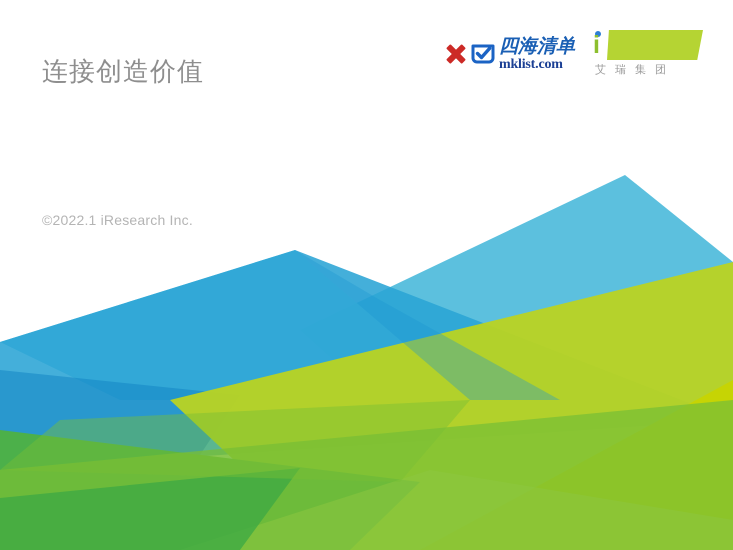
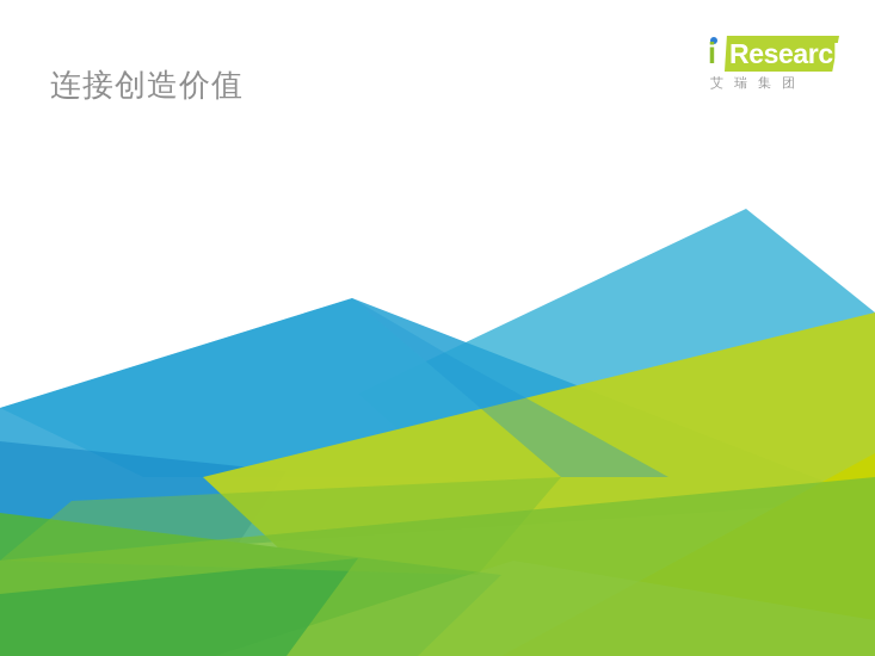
  连接创造价值
- ©2022.1 iResearch Inc.
- 四海清单
- mklist.com
  i
+ Research
  艾瑞集团
